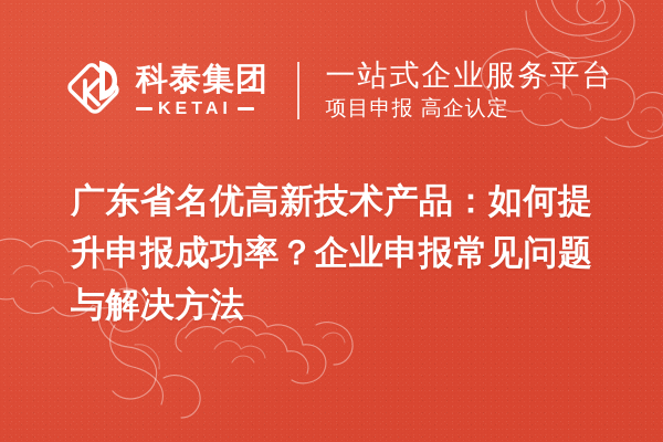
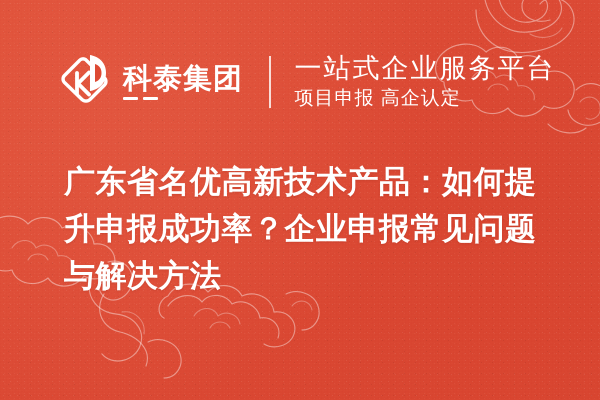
  科泰集团
- KETAI
  一站式企业服务平台
  项目申报 高企认定
  广东省名优高新技术产品：如何提升申报成功率？企业申报常见问题与解决方法
